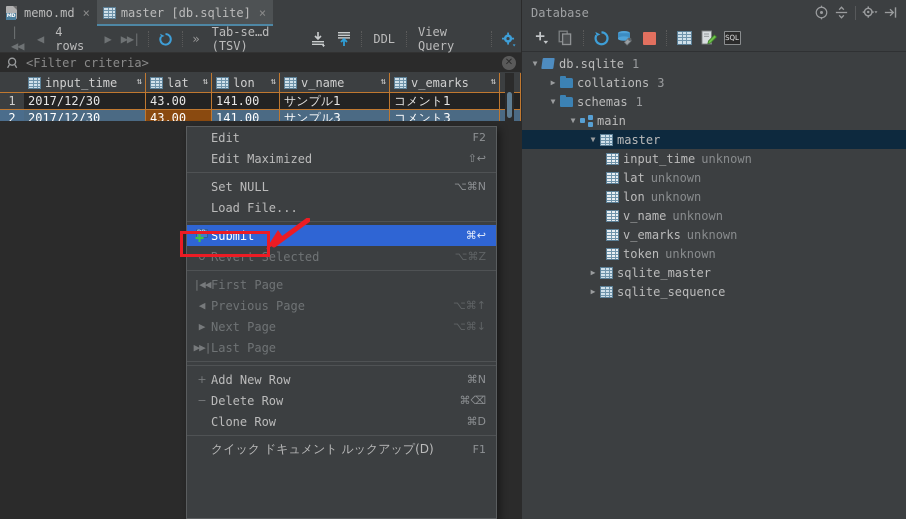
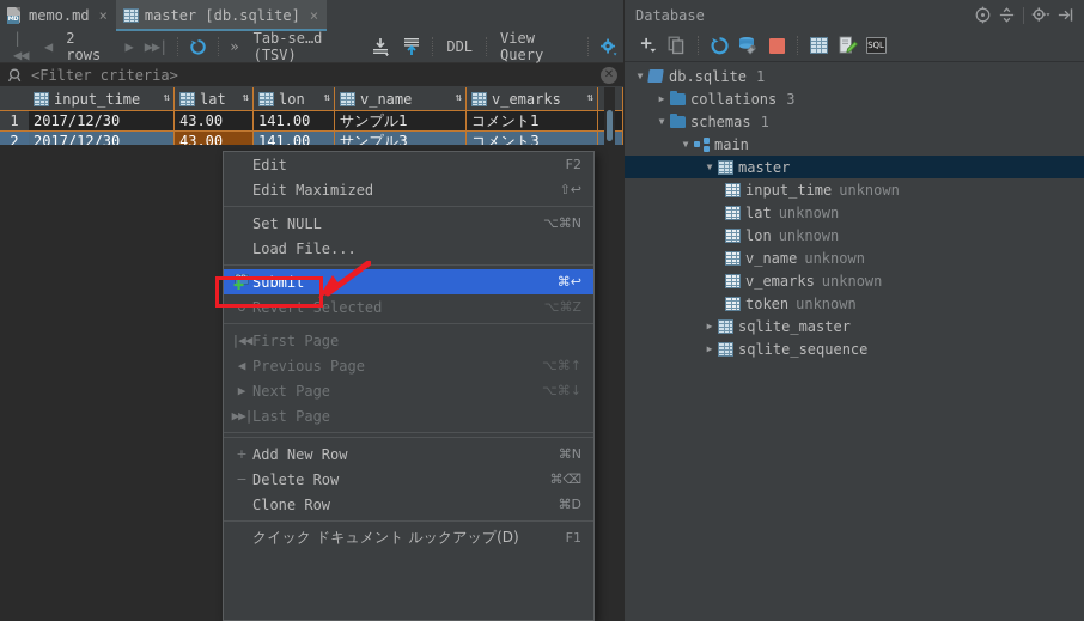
  memo.md
  ×
  master [db.sqlite]
  ×
  |◀◀
  ◀
- 4 rows
+ 2 rows
  ▶
  ▶▶|
  »
  Tab-se…d (TSV)
  DDL
  View Query
  <Filter criteria>
  ✕
  input_time
  ⇅
  lat
  ⇅
  lon
  ⇅
  v_name
  ⇅
  v_emarks
  ⇅
  1
  2017/12/30
  43.00
  141.00
  サンプル1
  コメント1
  2
  2017/12/30
  43.00
  141.00
  サンプル3
  コメント3
  Edit
  F2
  Edit Maximized
  ⇧↩
  Set NULL
  ⌥⌘N
  Load File...
  ✚
  Submit
  ⌘↩
  ↺
  Revert Selected
  ⌥⌘Z
  |◀◀
  First Page
  ◀
  Previous Page
  ⌥⌘↑
  ▶
  Next Page
  ⌥⌘↓
  ▶▶|
  Last Page
  +
  Add New Row
  ⌘N
  −
  Delete Row
  ⌘⌫
  Clone Row
  ⌘D
  クイック ドキュメント ルックアップ(D)
  F1
  Database
  SQL
  ▼
  db.sqlite
  1
  ▶
  collations
  3
  ▼
  schemas
  1
  ▼
  main
  ▼
  master
  input_time
  unknown
  lat
  unknown
  lon
  unknown
  v_name
  unknown
  v_emarks
  unknown
  token
  unknown
  ▶
  sqlite_master
  ▶
  sqlite_sequence
